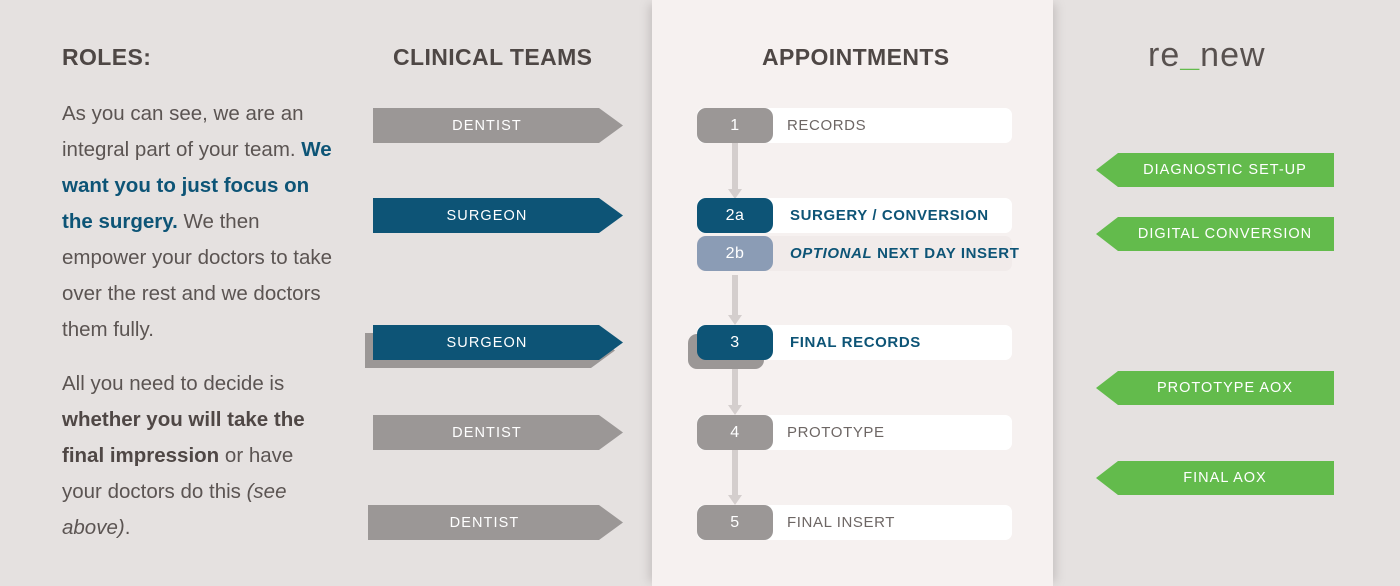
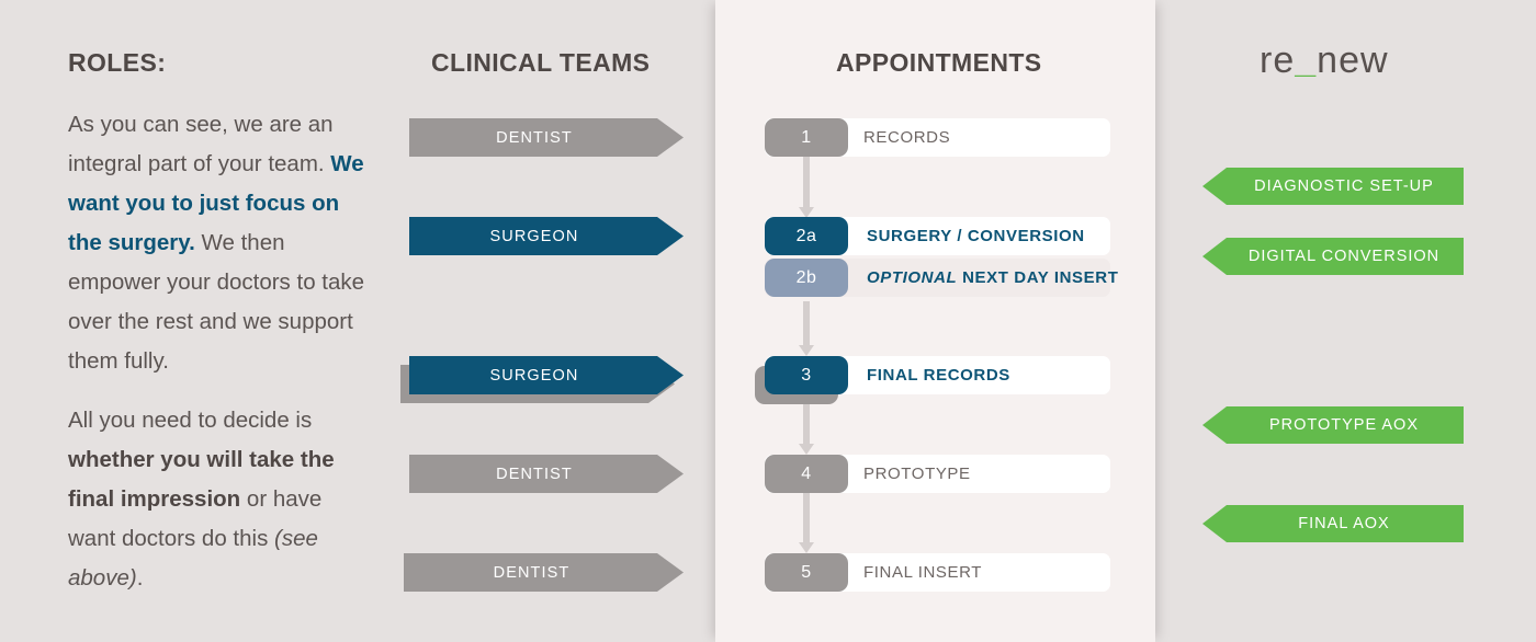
  ROLES:
  CLINICAL TEAMS
  APPOINTMENTS
  re_new
- As you can see, we are an integral part of your team. We want you to just focus on the surgery. We then empower your doctors to take over the rest and we doctors them fully.
+ As you can see, we are an integral part of your team. We want you to just focus on the surgery. We then empower your doctors to take over the rest and we support them fully.
- All you need to decide is whether you will take the final impression or have your doctors do this (see above).
+ All you need to decide is whether you will take the final impression or have want doctors do this (see above).
  DENTIST
  SURGEON
  SURGEON
  DENTIST
  DENTIST
  1
  RECORDS
  2a
  SURGERY / CONVERSION
  2b
  OPTIONAL
  NEXT DAY INSERT
  3
  FINAL RECORDS
  4
  PROTOTYPE
  5
  FINAL INSERT
  DIAGNOSTIC SET-UP
  DIGITAL CONVERSION
  PROTOTYPE AOX
  FINAL AOX
